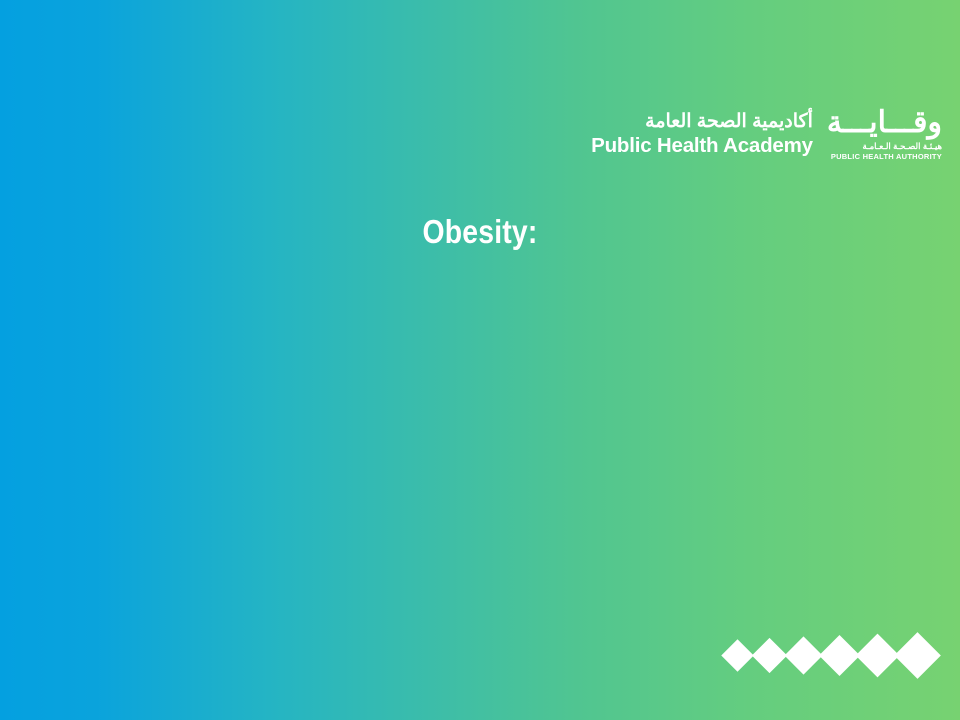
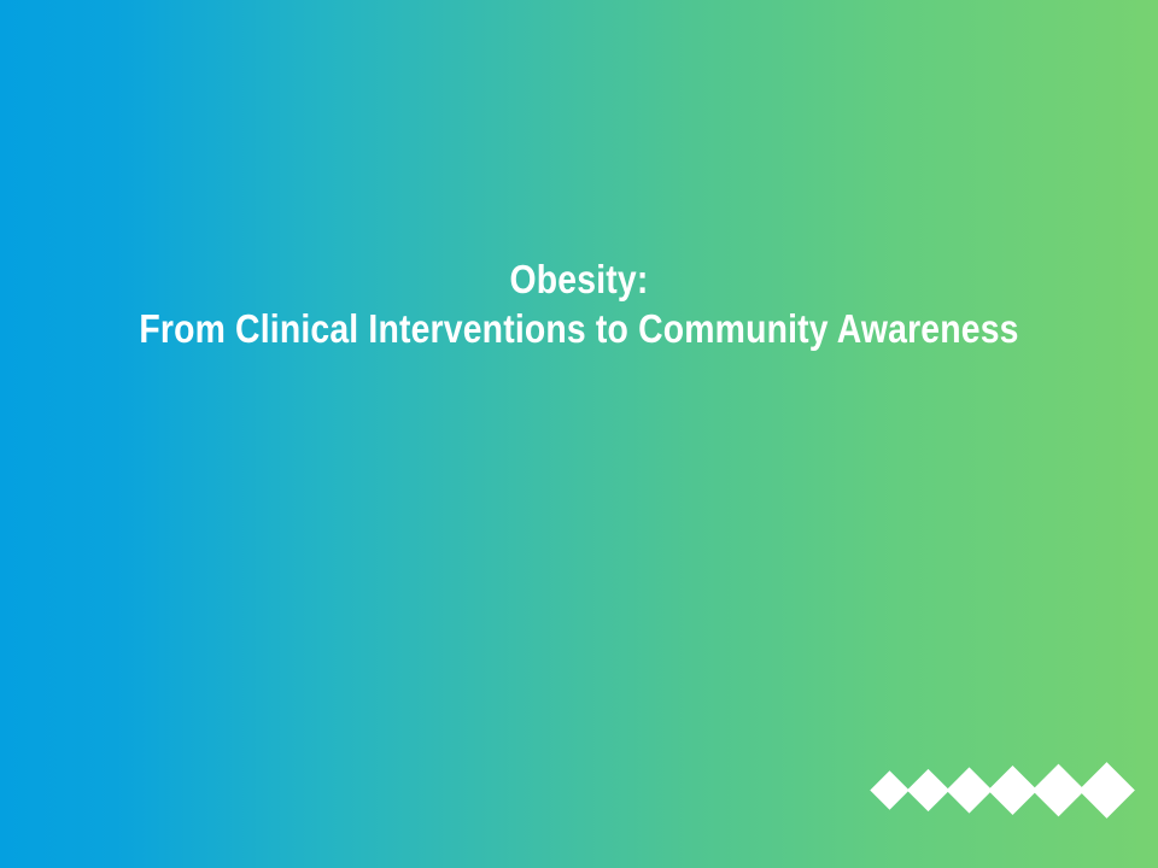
- أكاديمية الصحة العامة
- Public Health Academy
- وقـــايـــة
- هيـئـة الصـحـة الـعـامـة
- PUBLIC HEALTH AUTHORITY
  Obesity:
+ From Clinical Interventions to Community Awareness
